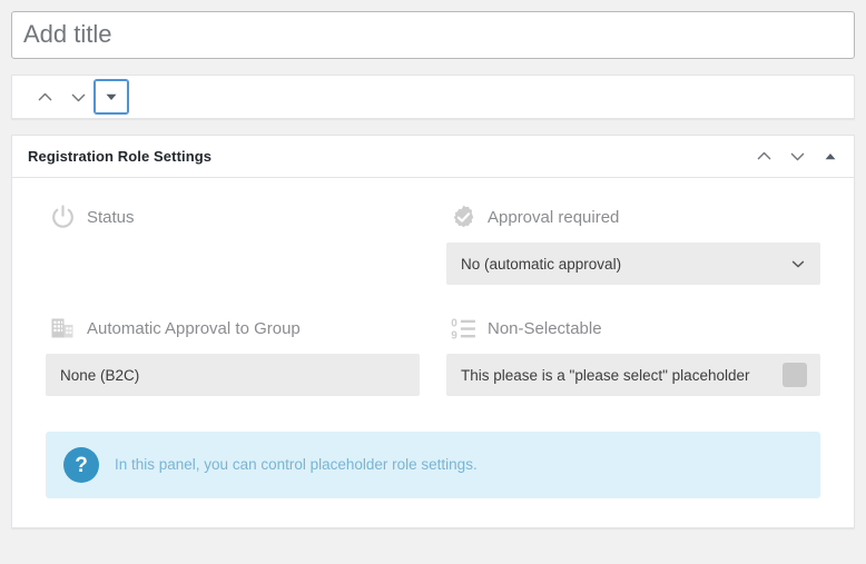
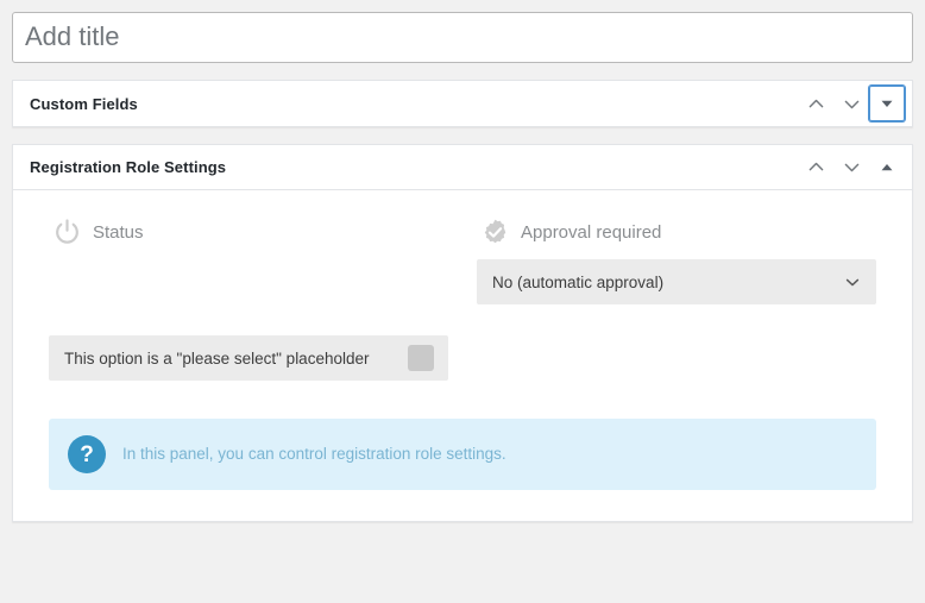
  Add title
+ Custom Fields
  Registration Role Settings
  Status
  Approval required
  No (automatic approval)
- Automatic Approval to Group
- None (B2C)
- 0
- 9
- Non-Selectable
- This please is a "please select" placeholder
+ This option is a "please select" placeholder
  ?
- In this panel, you can control placeholder role settings.
+ In this panel, you can control registration role settings.
